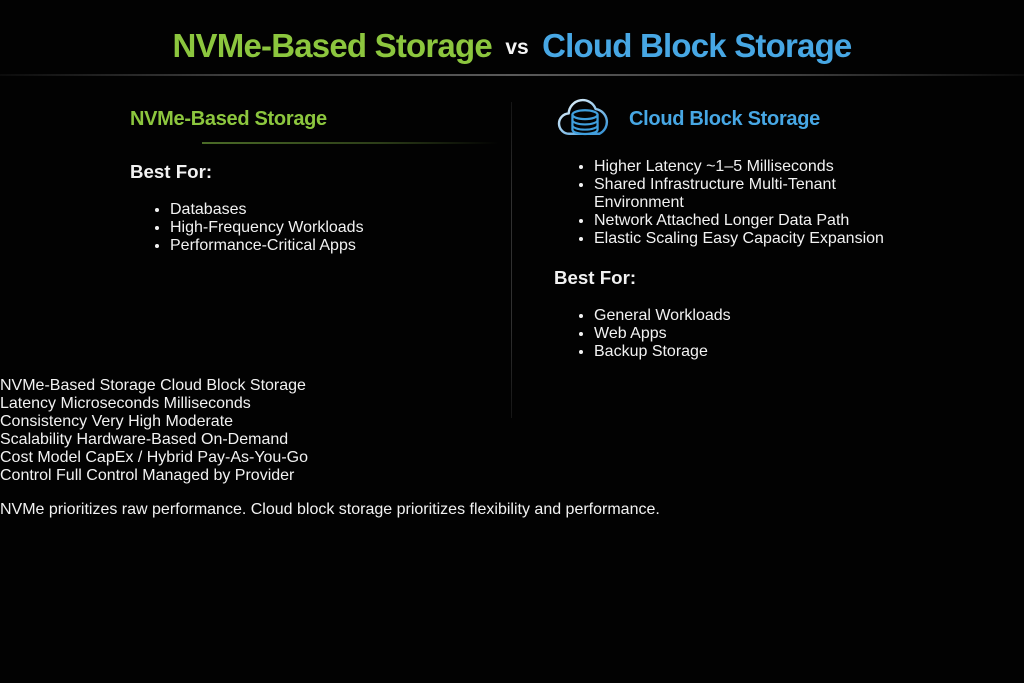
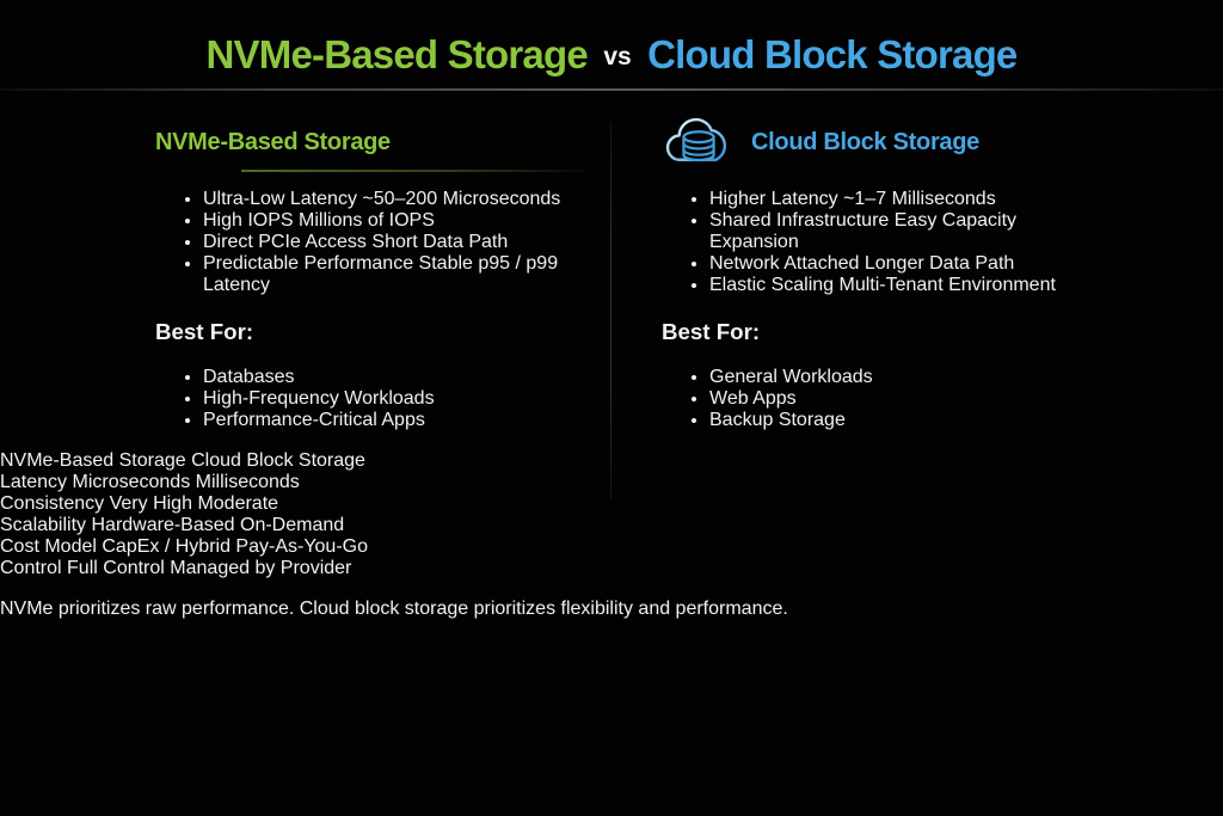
  NVMe-Based Storage vs Cloud Block Storage
  NVMe-Based Storage
+ Ultra-Low Latency ~50–200 Microseconds
+ High IOPS Millions of IOPS
+ Direct PCIe Access Short Data Path
+ Predictable Performance Stable p95 / p99 Latency
  Best For:
  Databases
  High-Frequency Workloads
  Performance-Critical Apps
  Cloud Block Storage
- Higher Latency ~1–5 Milliseconds
+ Higher Latency ~1–7 Milliseconds
- Shared Infrastructure Multi-Tenant Environment
+ Shared Infrastructure Easy Capacity Expansion
  Network Attached Longer Data Path
- Elastic Scaling Easy Capacity Expansion
+ Elastic Scaling Multi-Tenant Environment
  Best For:
  General Workloads
  Web Apps
  Backup Storage
  NVMe-Based Storage Cloud Block Storage
  Latency Microseconds Milliseconds
  Consistency Very High Moderate
  Scalability Hardware-Based On-Demand
  Cost Model CapEx / Hybrid Pay-As-You-Go
  Control Full Control Managed by Provider
  NVMe prioritizes raw performance. Cloud block storage prioritizes flexibility and performance.
